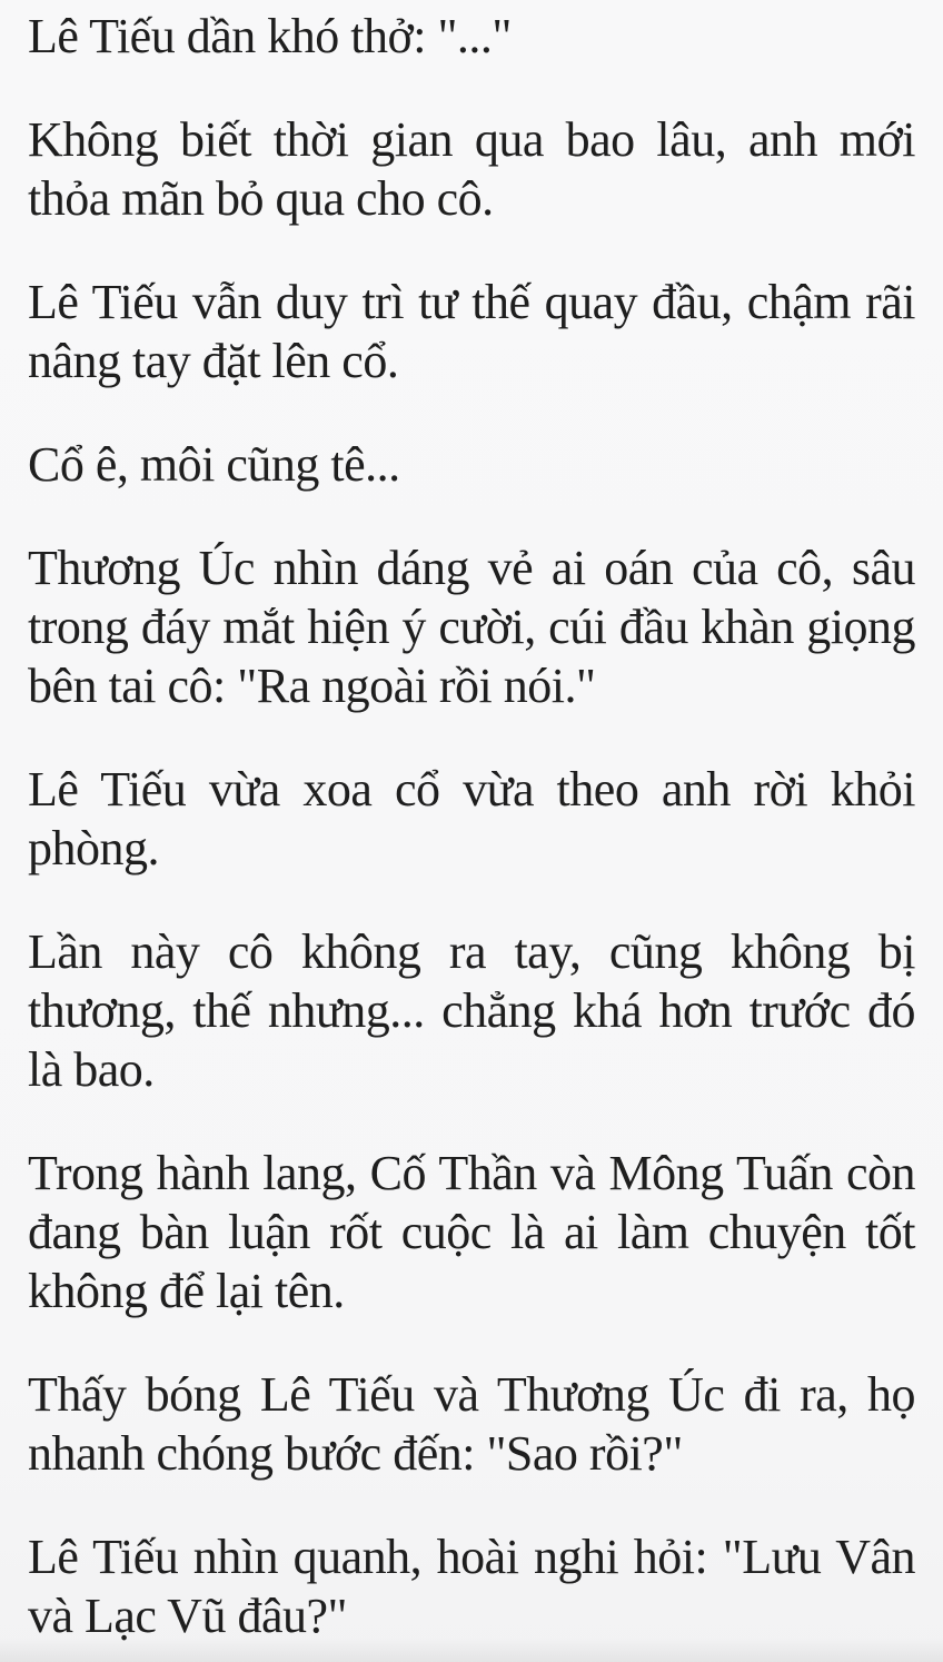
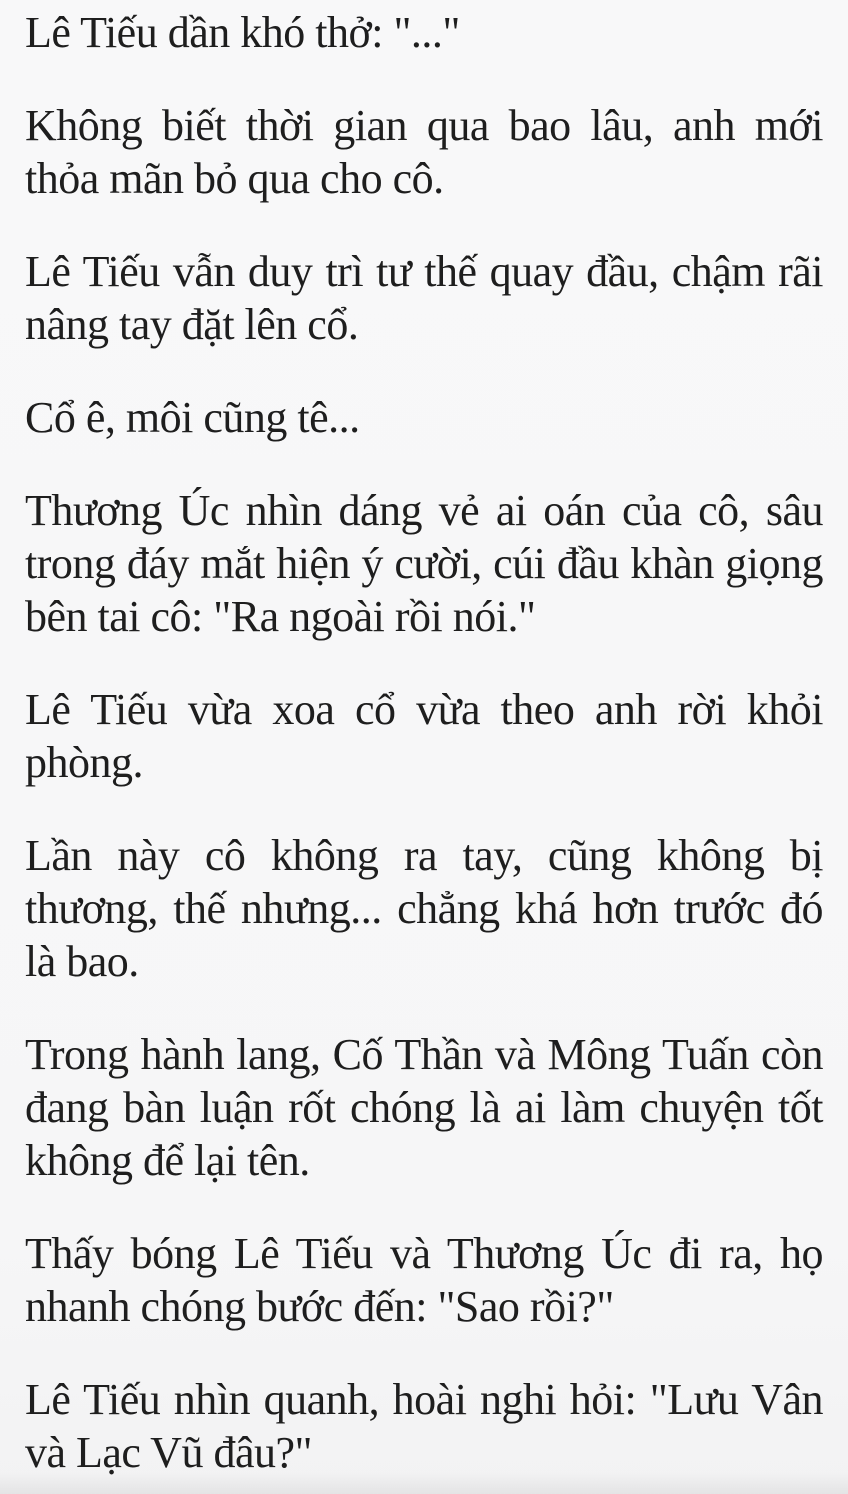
  Lê Tiếu dần khó thở: "..."
  Không biết thời gian qua bao lâu, anh mới thỏa mãn bỏ qua cho cô.
  Lê Tiếu vẫn duy trì tư thế quay đầu, chậm rãi nâng tay đặt lên cổ.
  Cổ ê, môi cũng tê...
  Thương Úc nhìn dáng vẻ ai oán của cô, sâu trong đáy mắt hiện ý cười, cúi đầu khàn giọng bên tai cô: "Ra ngoài rồi nói."
  Lê Tiếu vừa xoa cổ vừa theo anh rời khỏi phòng.
  Lần này cô không ra tay, cũng không bị thương, thế nhưng... chẳng khá hơn trước đó là bao.
- Trong hành lang, Cố Thần và Mông Tuấn còn đang bàn luận rốt cuộc là ai làm chuyện tốt không để lại tên.
+ Trong hành lang, Cố Thần và Mông Tuấn còn đang bàn luận rốt chóng là ai làm chuyện tốt không để lại tên.
  Thấy bóng Lê Tiếu và Thương Úc đi ra, họ nhanh chóng bước đến: "Sao rồi?"
  Lê Tiếu nhìn quanh, hoài nghi hỏi: "Lưu Vân và Lạc Vũ đâu?"
